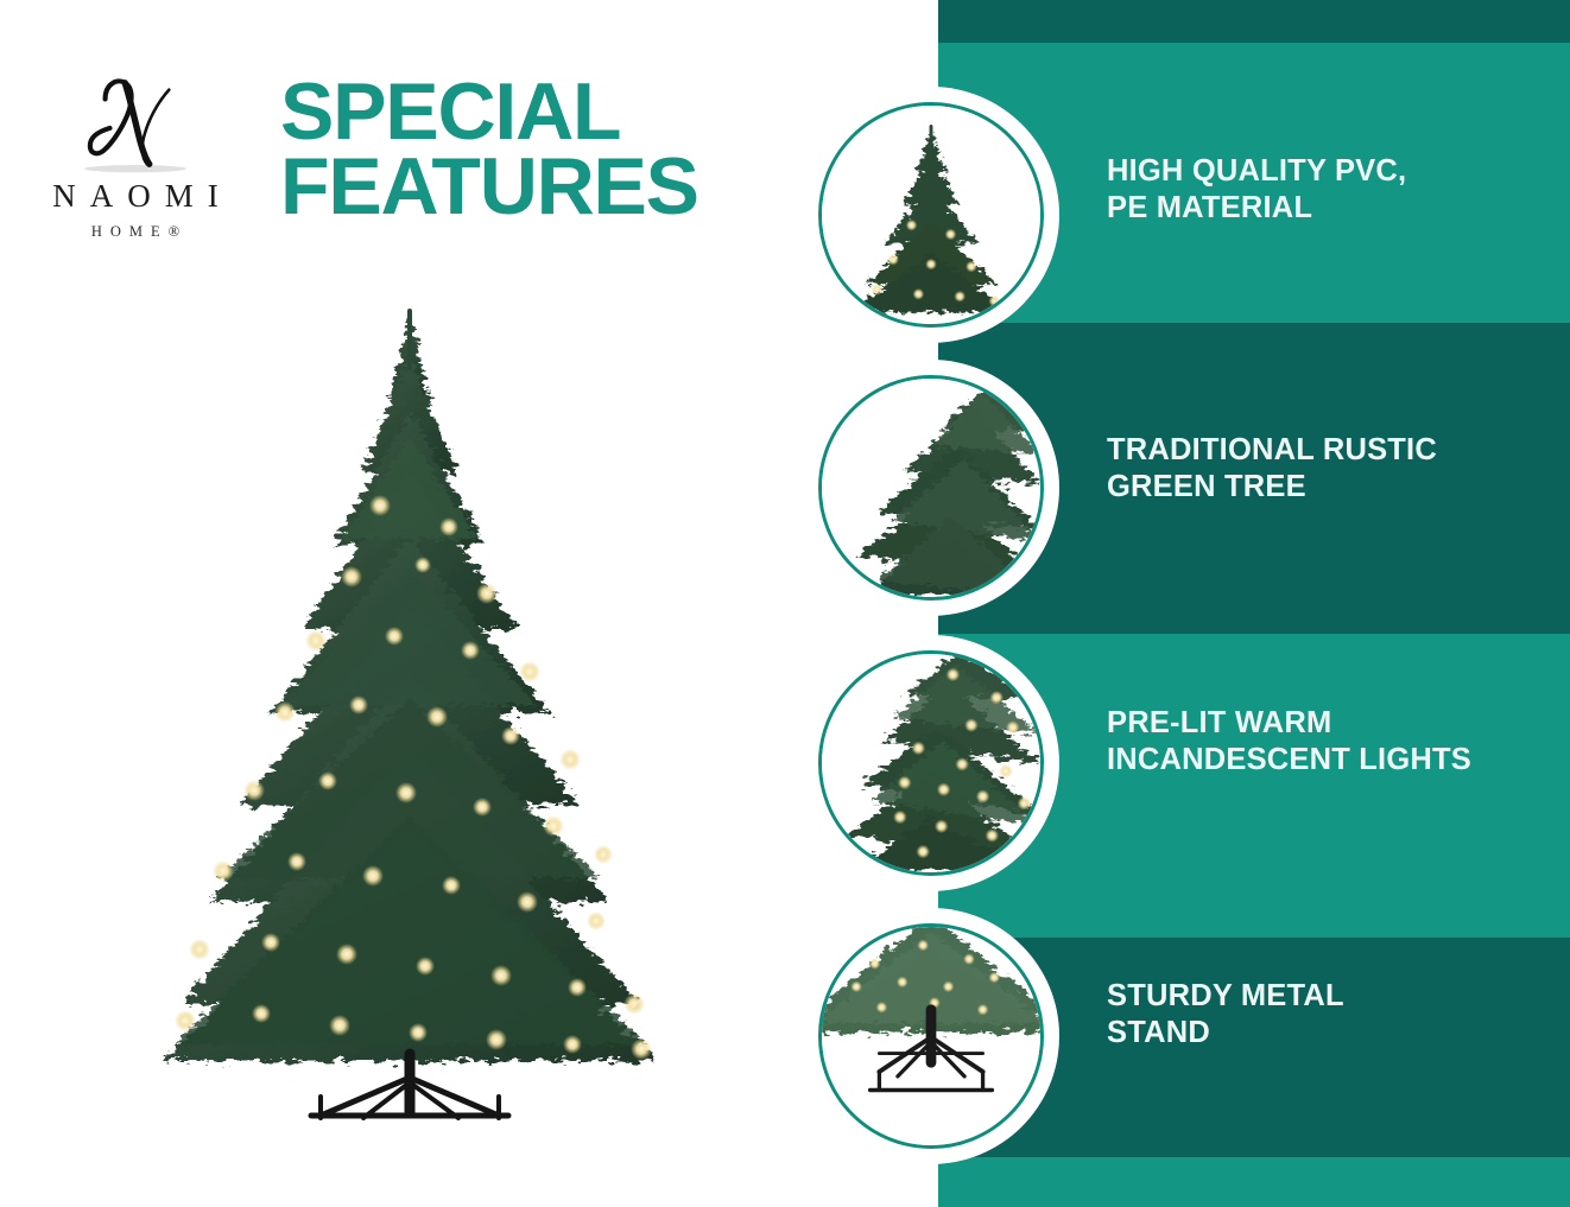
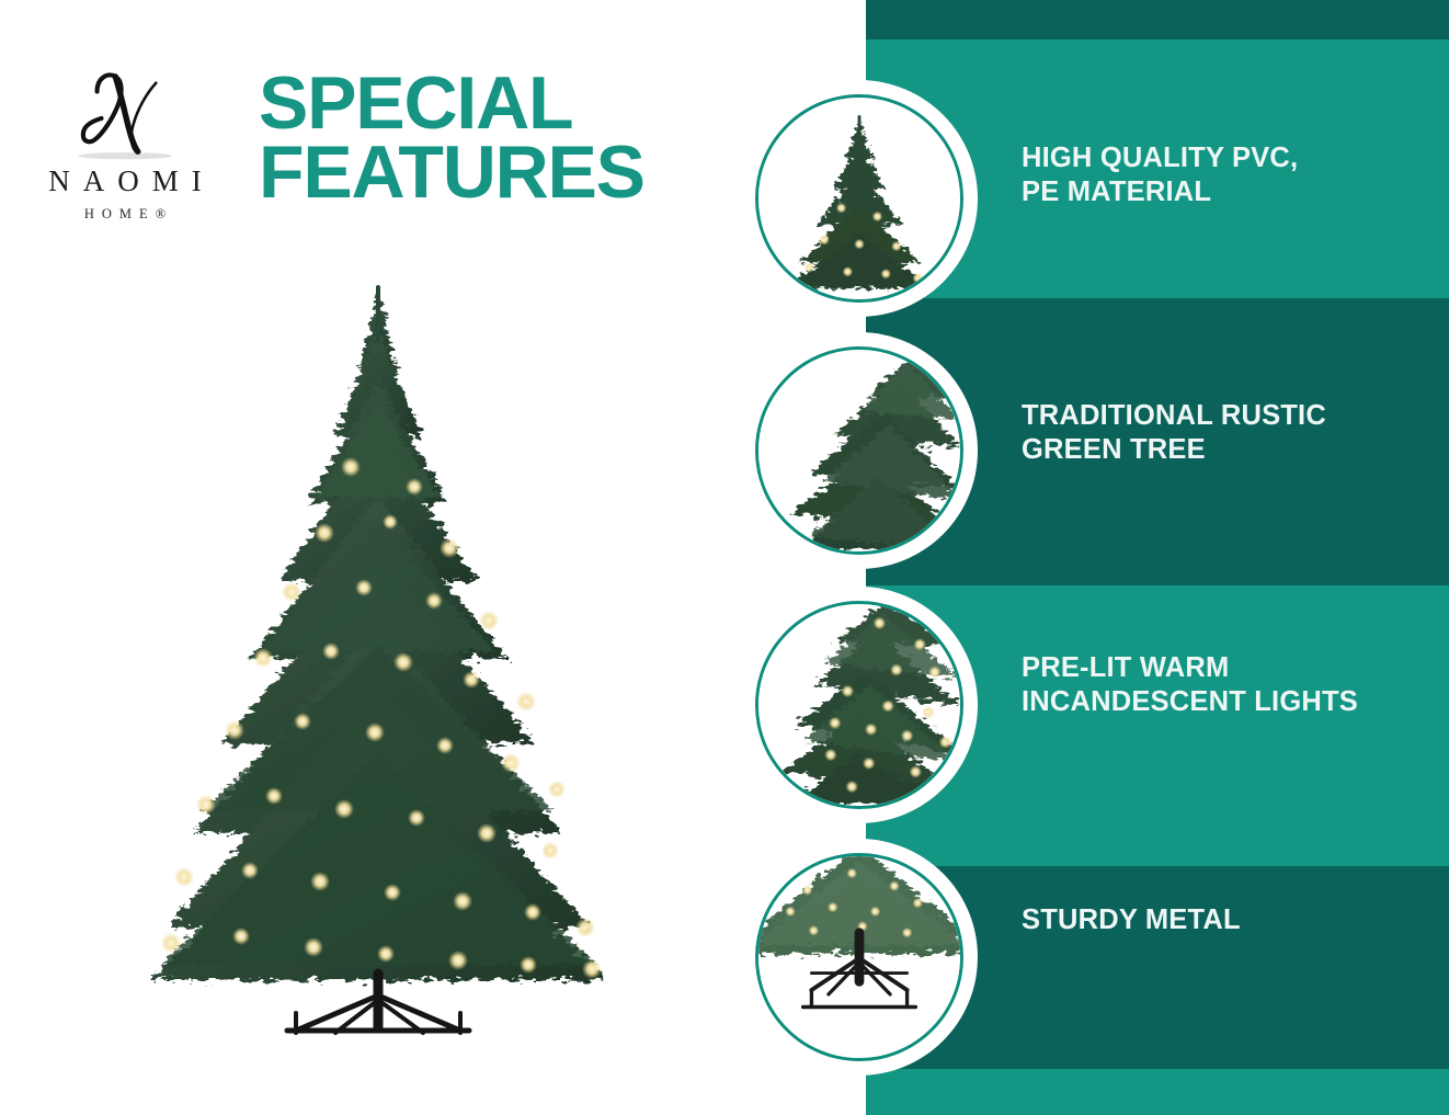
  NAOMI
  HOME®
  SPECIAL
  FEATURES
  HIGH QUALITY PVC,
  PE MATERIAL
  TRADITIONAL RUSTIC
  GREEN TREE
  PRE-LIT WARM
  INCANDESCENT LIGHTS
  STURDY METAL
- STAND
